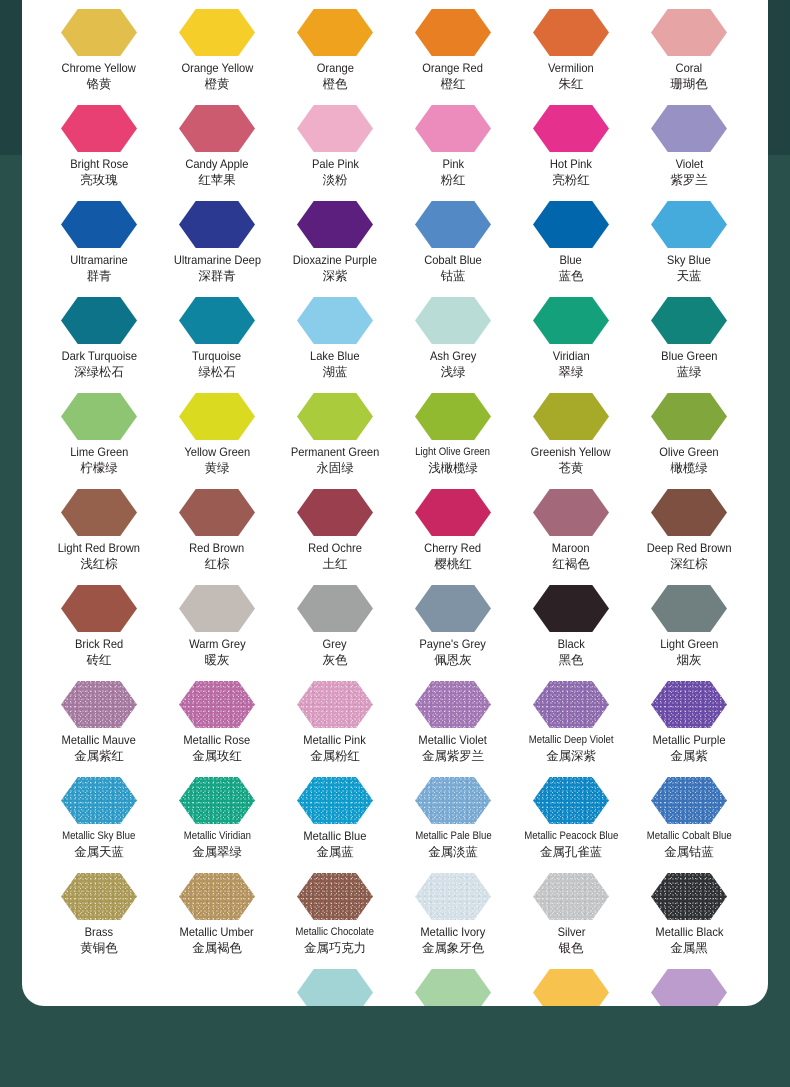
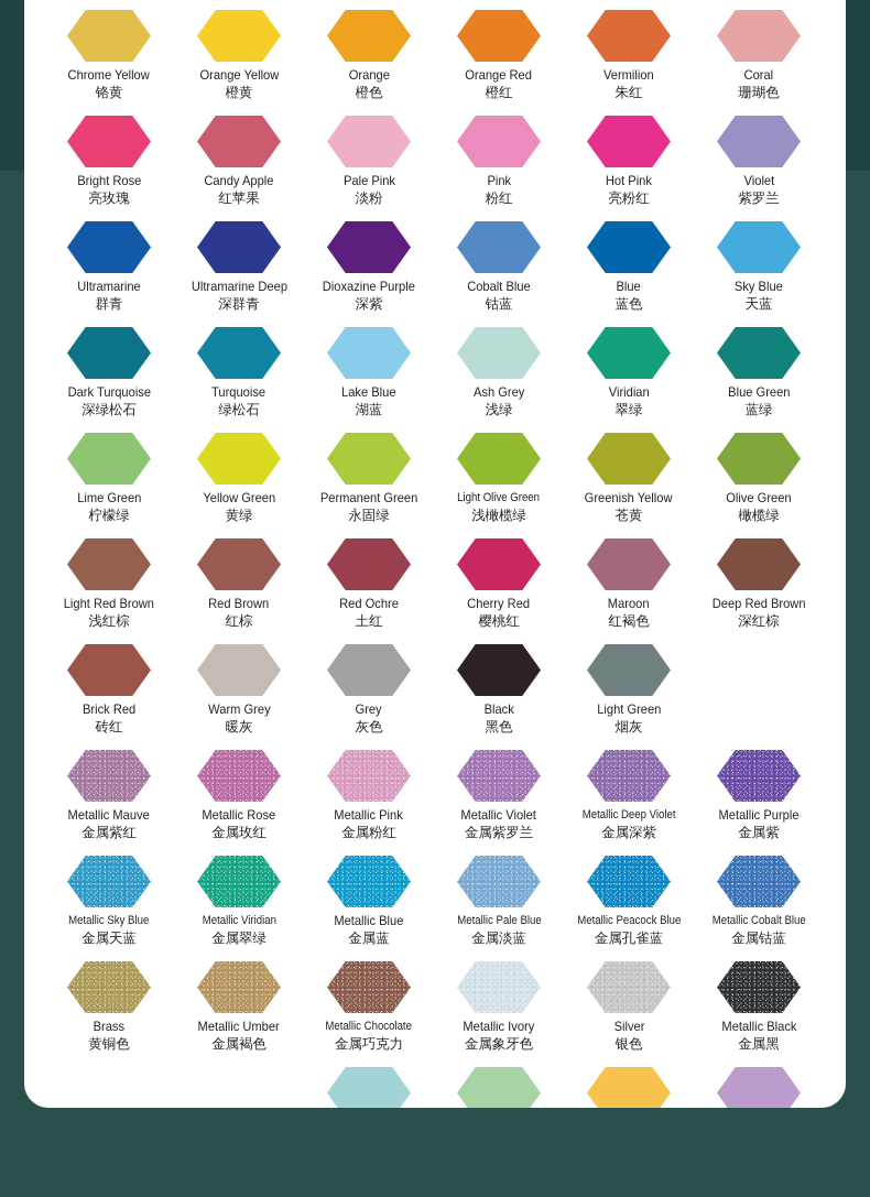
  Chrome Yellow
  铬黄
  Orange Yellow
  橙黄
  Orange
  橙色
  Orange Red
  橙红
  Vermilion
  朱红
  Coral
  珊瑚色
  Bright Rose
  亮玫瑰
  Candy Apple
  红苹果
  Pale Pink
  淡粉
  Pink
  粉红
  Hot Pink
  亮粉红
  Violet
  紫罗兰
  Ultramarine
  群青
  Ultramarine Deep
  深群青
  Dioxazine Purple
  深紫
  Cobalt Blue
  钴蓝
  Blue
  蓝色
  Sky Blue
  天蓝
  Dark Turquoise
  深绿松石
  Turquoise
  绿松石
  Lake Blue
  湖蓝
  Ash Grey
  浅绿
  Viridian
  翠绿
  Blue Green
  蓝绿
  Lime Green
  柠檬绿
  Yellow Green
  黄绿
  Permanent Green
  永固绿
  Light Olive Green
  浅橄榄绿
  Greenish Yellow
  苍黄
  Olive Green
  橄榄绿
  Light Red Brown
  浅红棕
  Red Brown
  红棕
  Red Ochre
  土红
  Cherry Red
  樱桃红
  Maroon
  红褐色
  Deep Red Brown
  深红棕
  Brick Red
  砖红
  Warm Grey
  暖灰
  Grey
  灰色
- Payne's Grey
- 佩恩灰
  Black
  黑色
  Light Green
  烟灰
  Metallic Mauve
  金属紫红
  Metallic Rose
  金属玫红
  Metallic Pink
  金属粉红
  Metallic Violet
  金属紫罗兰
  Metallic Deep Violet
  金属深紫
  Metallic Purple
  金属紫
  Metallic Sky Blue
  金属天蓝
  Metallic Viridian
  金属翠绿
  Metallic Blue
  金属蓝
  Metallic Pale Blue
  金属淡蓝
  Metallic Peacock Blue
  金属孔雀蓝
  Metallic Cobalt Blue
  金属钴蓝
  Brass
  黄铜色
  Metallic Umber
  金属褐色
  Metallic Chocolate
  金属巧克力
  Metallic Ivory
  金属象牙色
  Silver
  银色
  Metallic Black
  金属黑
